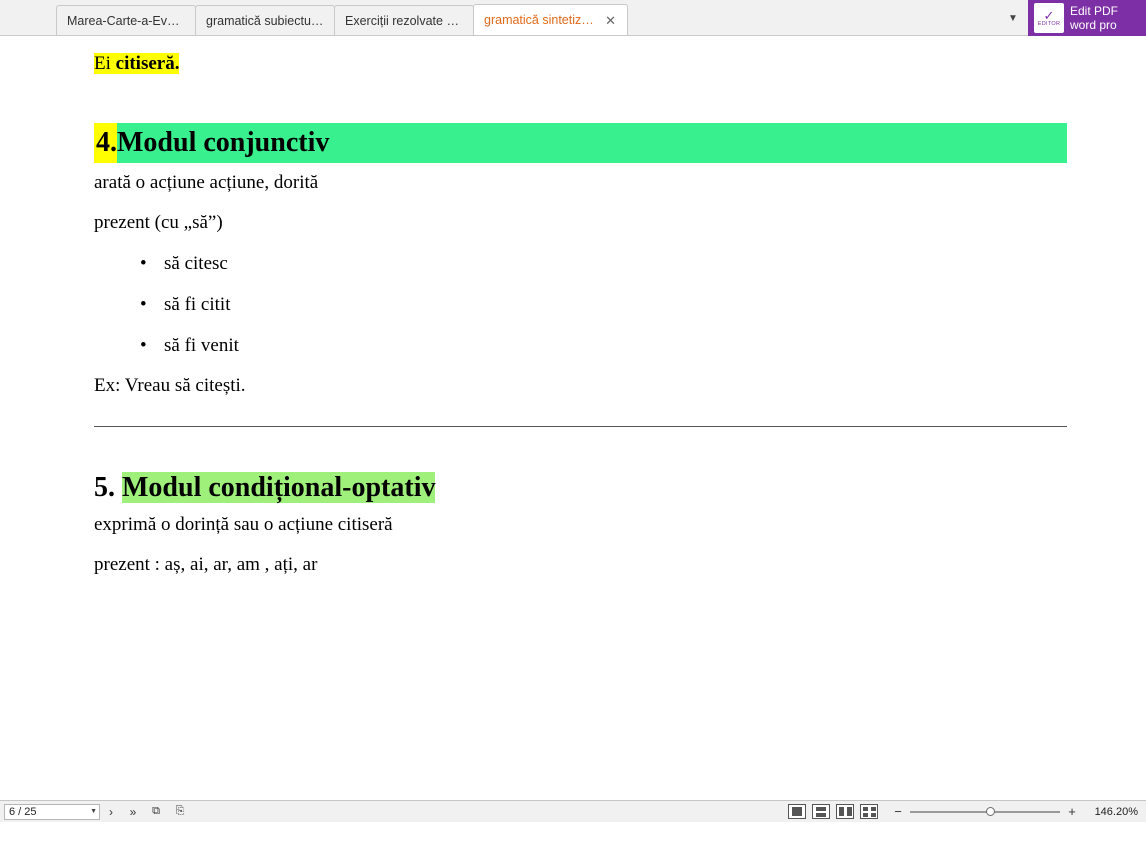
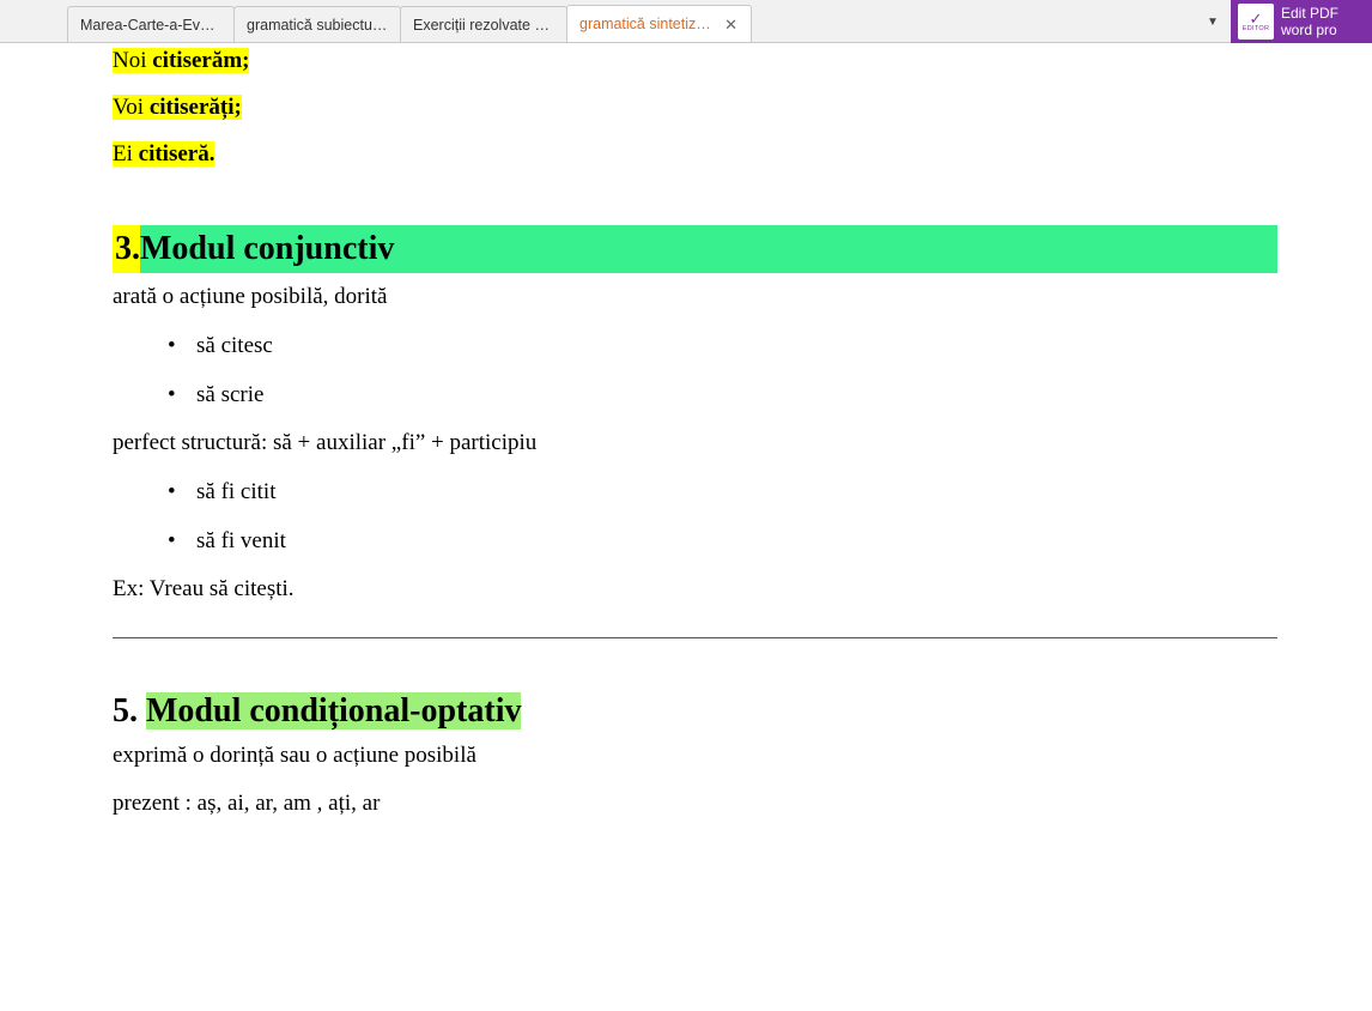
  Marea-Carte-a-Evalu
  gramatică subiectul 1
  Exerciții rezolvate 1 B
  gramatică sintetizată
  ✕
  ▼
  ✓
  Edit PDF
  word pro
+ Noi citiserăm;
+ Voi citiserăți;
  Ei citiseră.
- 4.
+ 3.
  Modul conjunctiv
- arată o acțiune acțiune, dorită
+ arată o acțiune posibilă, dorită
- prezent (cu „să”)
  să citesc
+ să scrie
+ perfect structură: să + auxiliar „fi” + participiu
  să fi citit
  să fi venit
  Ex: Vreau să citești.
  5. Modul condițional-optativ
- exprimă o dorință sau o acțiune citiseră
+ exprimă o dorință sau o acțiune posibilă
  prezent : aș, ai, ar, am , ați, ar
- 6 / 25
- ›
- »
- ⧉
- ⎘
- −
- +
- 146.20%
